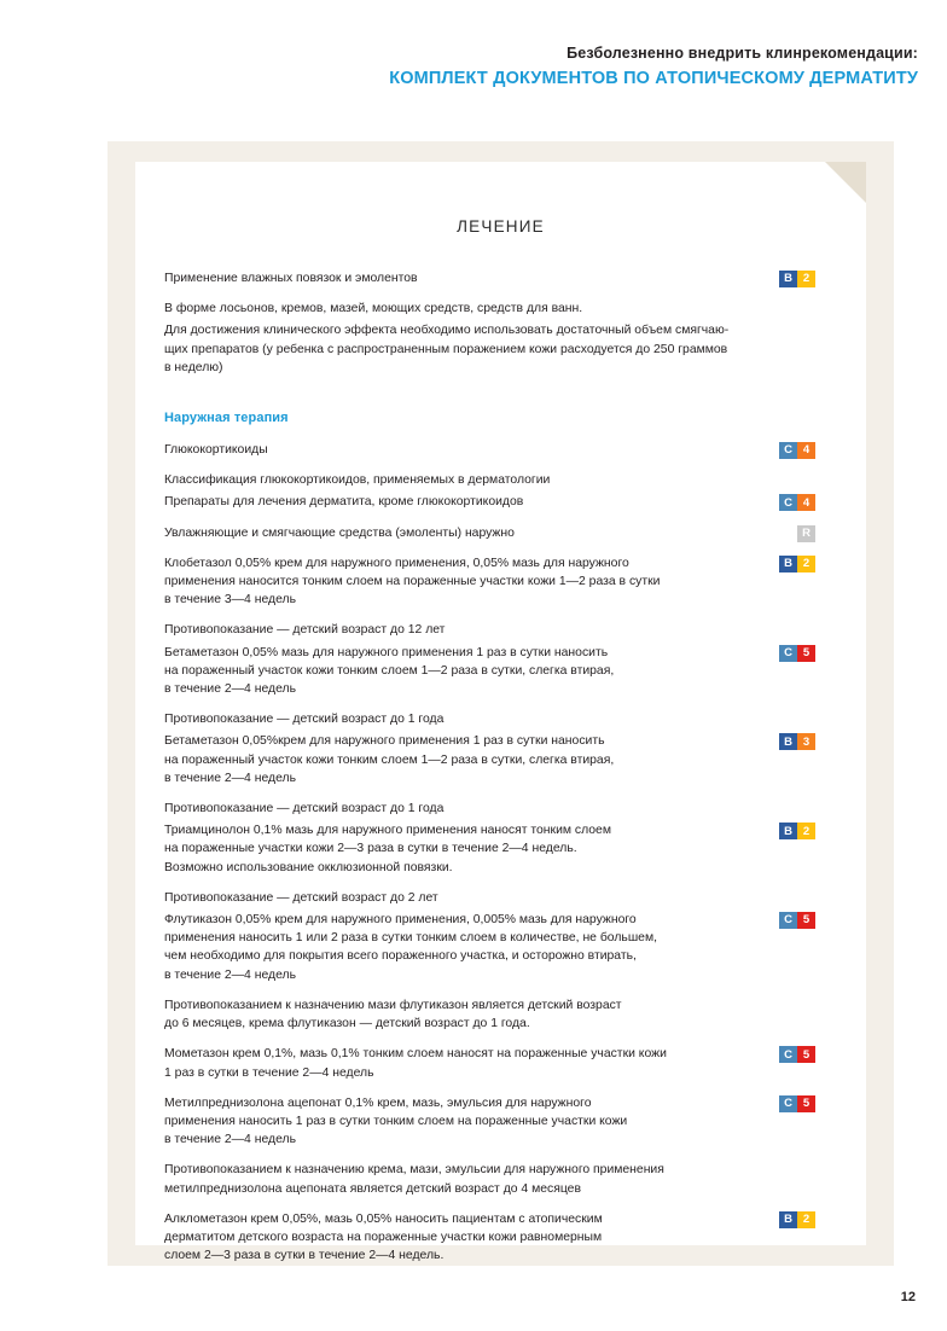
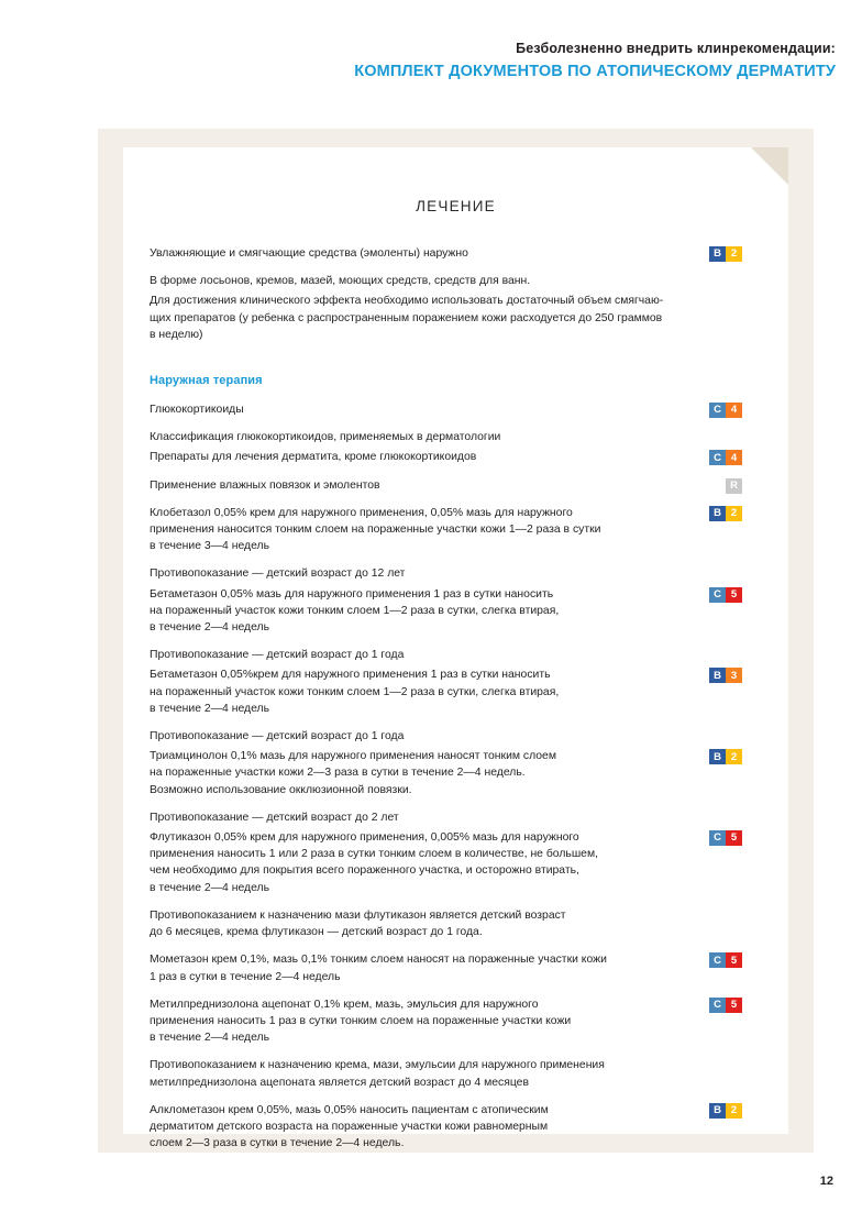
  Безболезненно внедрить клинрекомендации:
  КОМПЛЕКТ ДОКУМЕНТОВ ПО АТОПИЧЕСКОМУ ДЕРМАТИТУ
  ЛЕЧЕНИЕ
- Применение влажных повязок и эмолентов
+ Увлажняющие и смягчающие средства (эмоленты) наружно
  B
  2
  В форме лосьонов, кремов, мазей, моющих средств, средств для ванн.
  Для достижения клинического эффекта необходимо использовать достаточный объем смягчаю-
  щих препаратов (у ребенка с распространенным поражением кожи расходуется до 250 граммов
  в неделю)
  Наружная терапия
  Глюкокортикоиды
  C
  4
  Классификация глюкокортикоидов, применяемых в дерматологии
  Препараты для лечения дерматита, кроме глюкокортикоидов
  C
  4
- Увлажняющие и смягчающие средства (эмоленты) наружно
+ Применение влажных повязок и эмолентов
  R
  Клобетазол 0,05% крем для наружного применения, 0,05% мазь для наружного
  применения наносится тонким слоем на пораженные участки кожи 1—2 раза в сутки
  в течение 3—4 недель
  B
  2
  Противопоказание — детский возраст до 12 лет
  Бетаметазон 0,05% мазь для наружного применения 1 раз в сутки наносить
  на пораженный участок кожи тонким слоем 1—2 раза в сутки, слегка втирая,
  в течение 2—4 недель
  C
  5
  Противопоказание — детский возраст до 1 года
  Бетаметазон 0,05%крем для наружного применения 1 раз в сутки наносить
  на пораженный участок кожи тонким слоем 1—2 раза в сутки, слегка втирая,
  в течение 2—4 недель
  B
  3
  Противопоказание — детский возраст до 1 года
  Триамцинолон 0,1% мазь для наружного применения наносят тонким слоем
  на пораженные участки кожи 2—3 раза в сутки в течение 2—4 недель.
  Возможно использование окклюзионной повязки.
  B
  2
  Противопоказание — детский возраст до 2 лет
  Флутиказон 0,05% крем для наружного применения, 0,005% мазь для наружного
  применения наносить 1 или 2 раза в сутки тонким слоем в количестве, не большем,
  чем необходимо для покрытия всего пораженного участка, и осторожно втирать,
  в течение 2—4 недель
  C
  5
  Противопоказанием к назначению мази флутиказон является детский возраст
  до 6 месяцев, крема флутиказон — детский возраст до 1 года.
  Мометазон крем 0,1%, мазь 0,1% тонким слоем наносят на пораженные участки кожи
  1 раз в сутки в течение 2—4 недель
  C
  5
  Метилпреднизолона ацепонат 0,1% крем, мазь, эмульсия для наружного
  применения наносить 1 раз в сутки тонким слоем на пораженные участки кожи
  в течение 2—4 недель
  C
  5
  Противопоказанием к назначению крема, мази, эмульсии для наружного применения
  метилпреднизолона ацепоната является детский возраст до 4 месяцев
  Алклометазон крем 0,05%, мазь 0,05% наносить пациентам с атопическим
  дерматитом детского возраста на пораженные участки кожи равномерным
  слоем 2—3 раза в сутки в течение 2—4 недель.
  B
  2
  12
